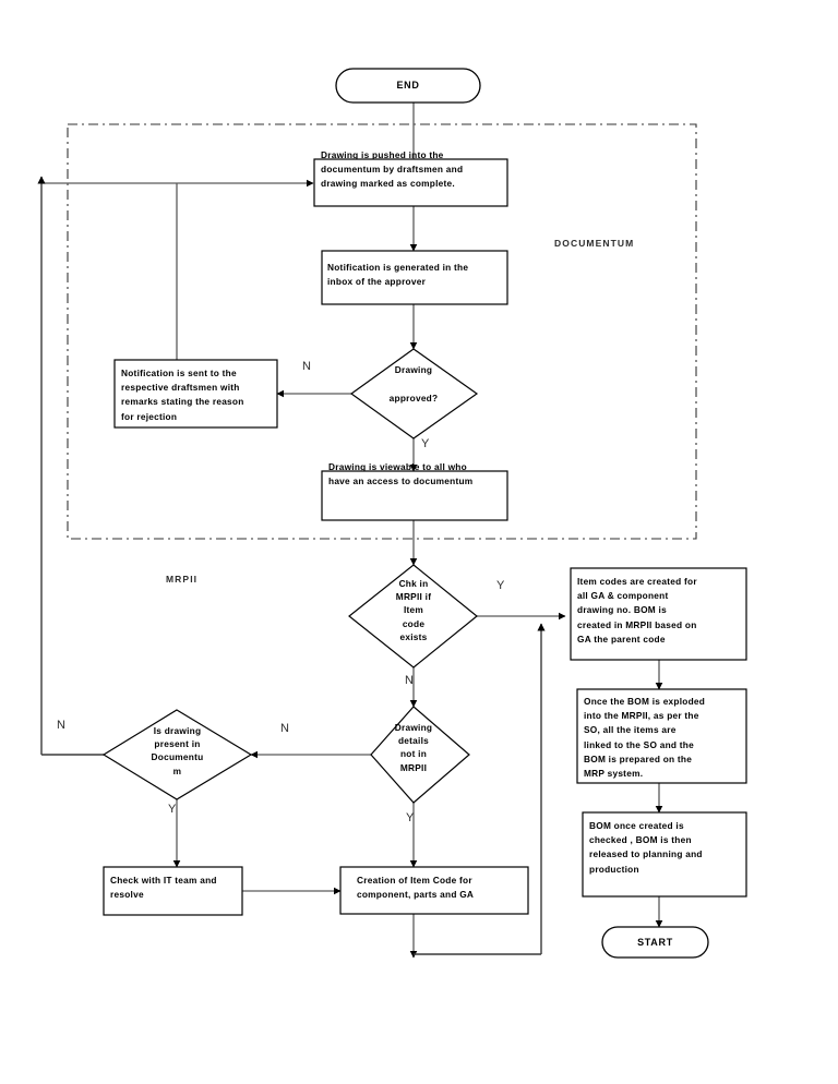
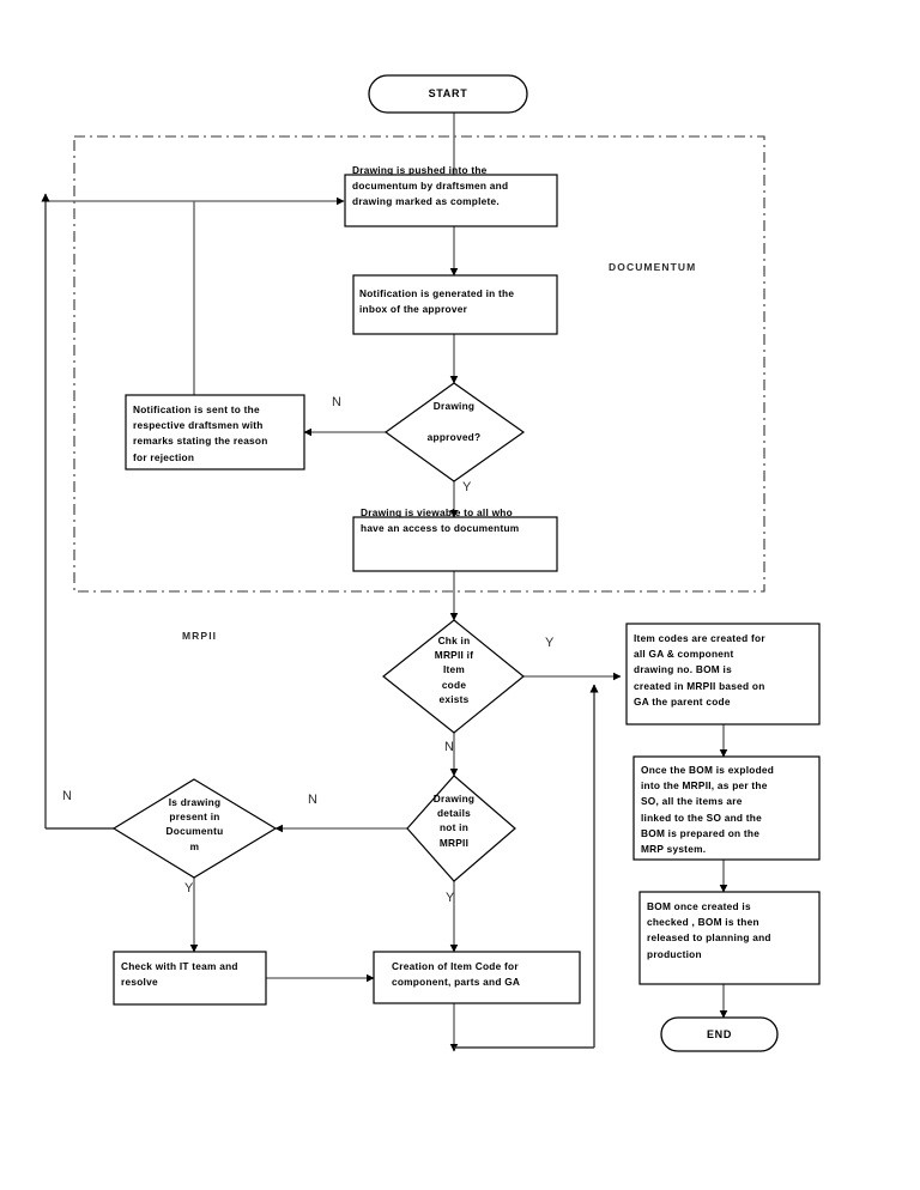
- END
+ START
  Drawing is pushed into the
  documentum by draftsmen and
  drawing marked as complete.
  Notification is generated in the
  inbox of the approver
  Drawing
  approved?
  Notification is sent to the
  respective draftsmen with
  remarks stating the reason
  for rejection
  Drawing is viewable to all who
  have an access to documentum
  Chk in
  MRPII if
  Item
  code
  exists
  Item codes are created for
  all GA & component
  drawing no. BOM is
  created in MRPII based on
  GA the parent code
  Once the BOM is exploded
  into the MRPII, as per the
  SO, all the items are
  linked to the SO and the
  BOM is prepared on the
  MRP system.
  BOM once created is
  checked , BOM is then
  released to planning and
  production
  Drawing
  details
  not in
  MRPII
  Is drawing
  present in
  Documentu
  m
  Check with IT team and
  resolve
  Creation of Item Code for
  component, parts and GA
- START
+ END
  DOCUMENTUM
  MRPII
  N
  Y
  Y
  N
  N
  Y
  N
  Y
